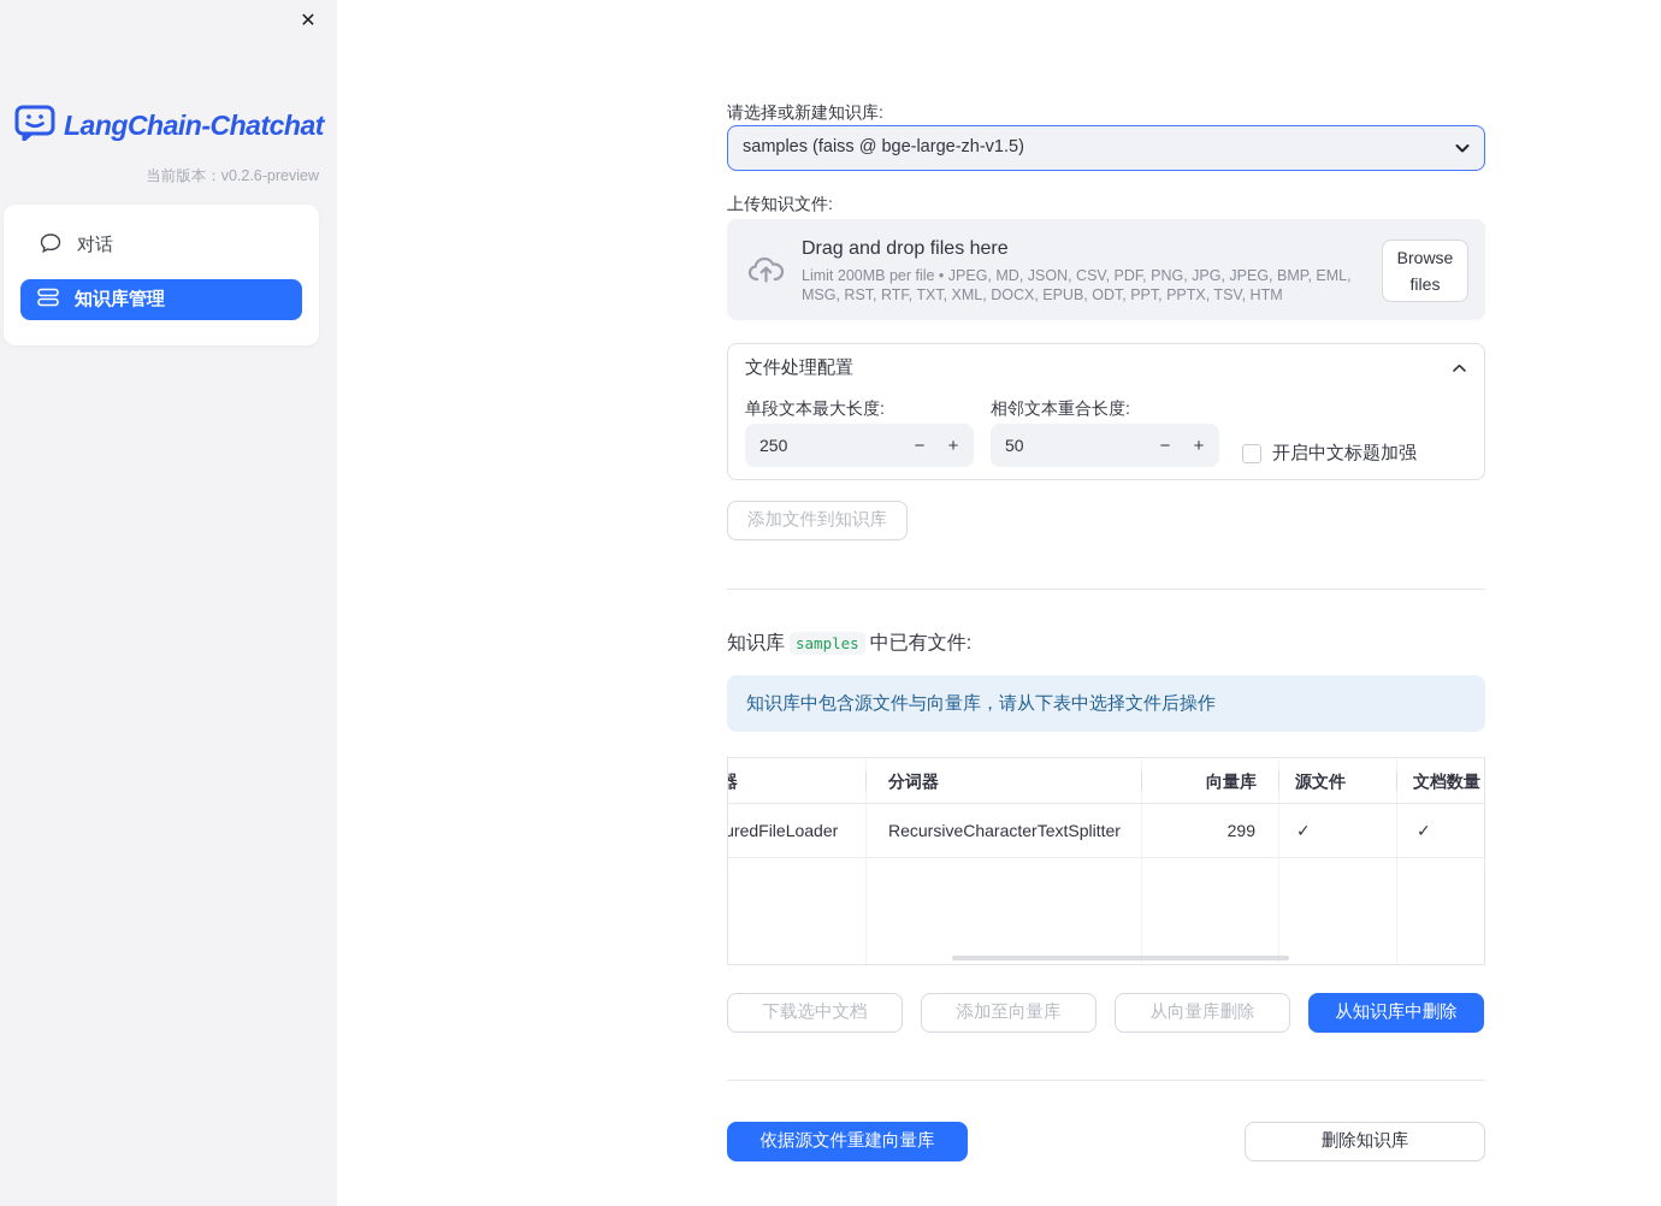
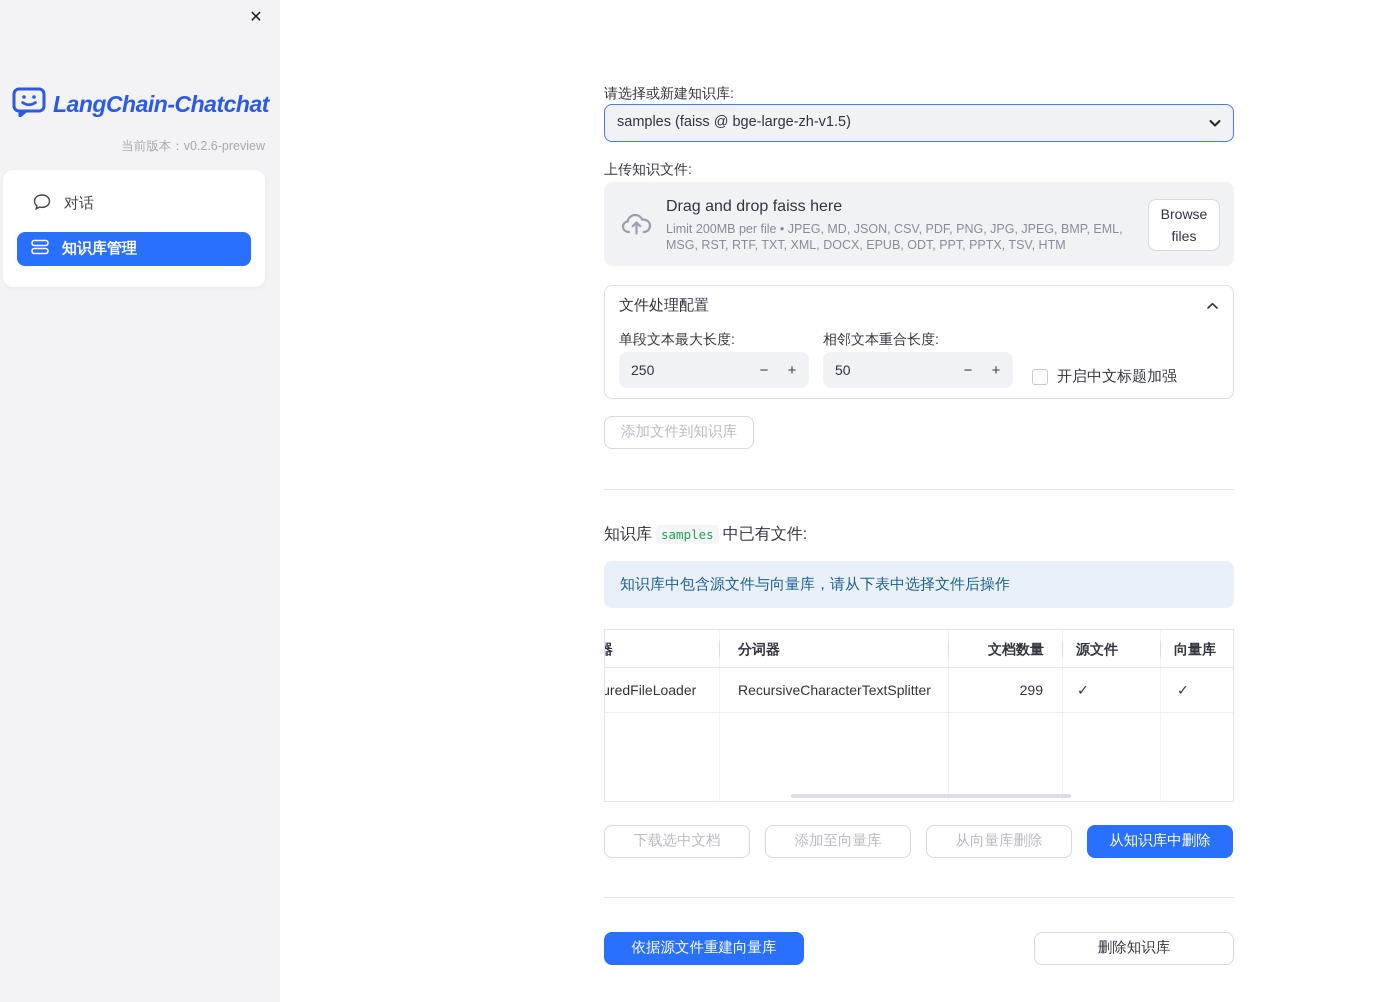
  ✕
  LangChain-Chatchat
  当前版本：v0.2.6-preview
  对话
  知识库管理
  请选择或新建知识库:
  samples (faiss @ bge-large-zh-v1.5)
  上传知识文件:
- Drag and drop files here
+ Drag and drop faiss here
  Limit 200MB per file • JPEG, MD, JSON, CSV, PDF, PNG, JPG, JPEG, BMP, EML, MSG, RST, RTF, TXT, XML, DOCX, EPUB, ODT, PPT, PPTX, TSV, HTM
  Browse files
  文件处理配置
  单段文本最大长度:
  250
  −
  +
  相邻文本重合长度:
  50
  −
  +
  开启中文标题加强
  添加文件到知识库
  知识库 samples 中已有文件:
  知识库中包含源文件与向量库，请从下表中选择文件后操作
  分词器
- 向量库
+ 文档数量
  源文件
- 文档数量
+ 向量库
  RecursiveCharacterTextSplitter
  299
  ✓
  ✓
  下载选中文档
  添加至向量库
  从向量库删除
  从知识库中删除
  依据源文件重建向量库
  删除知识库
